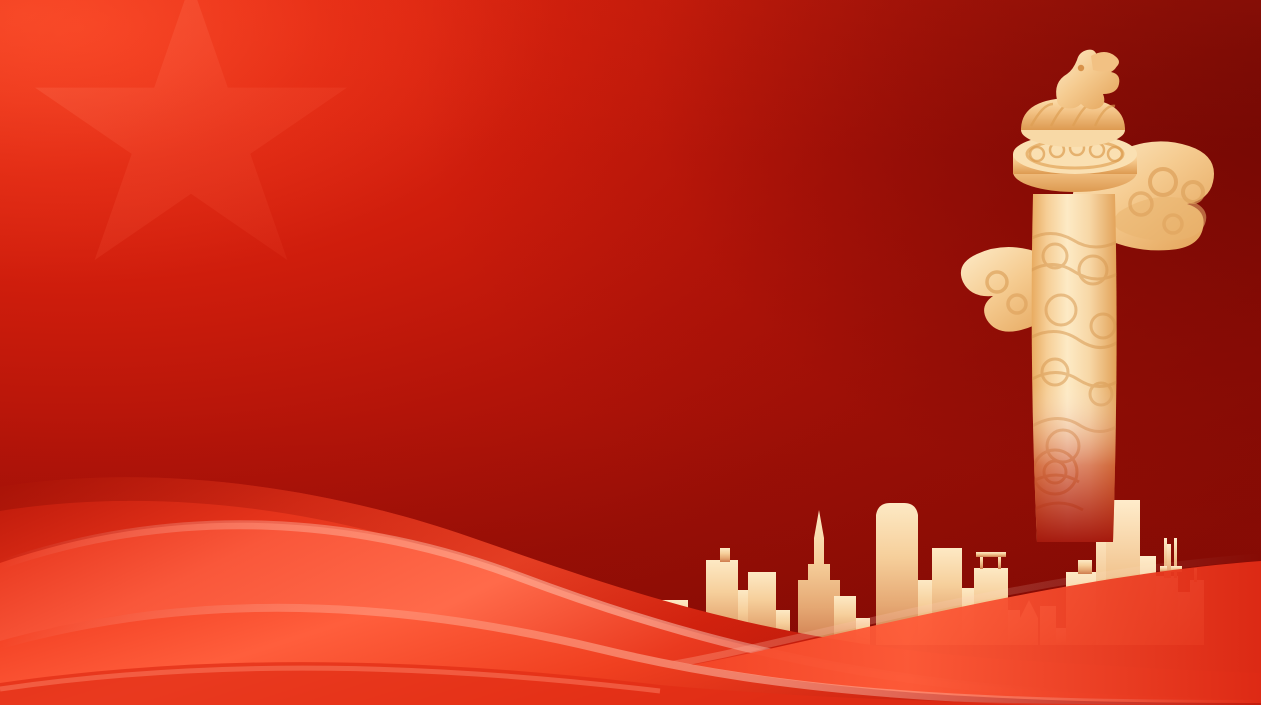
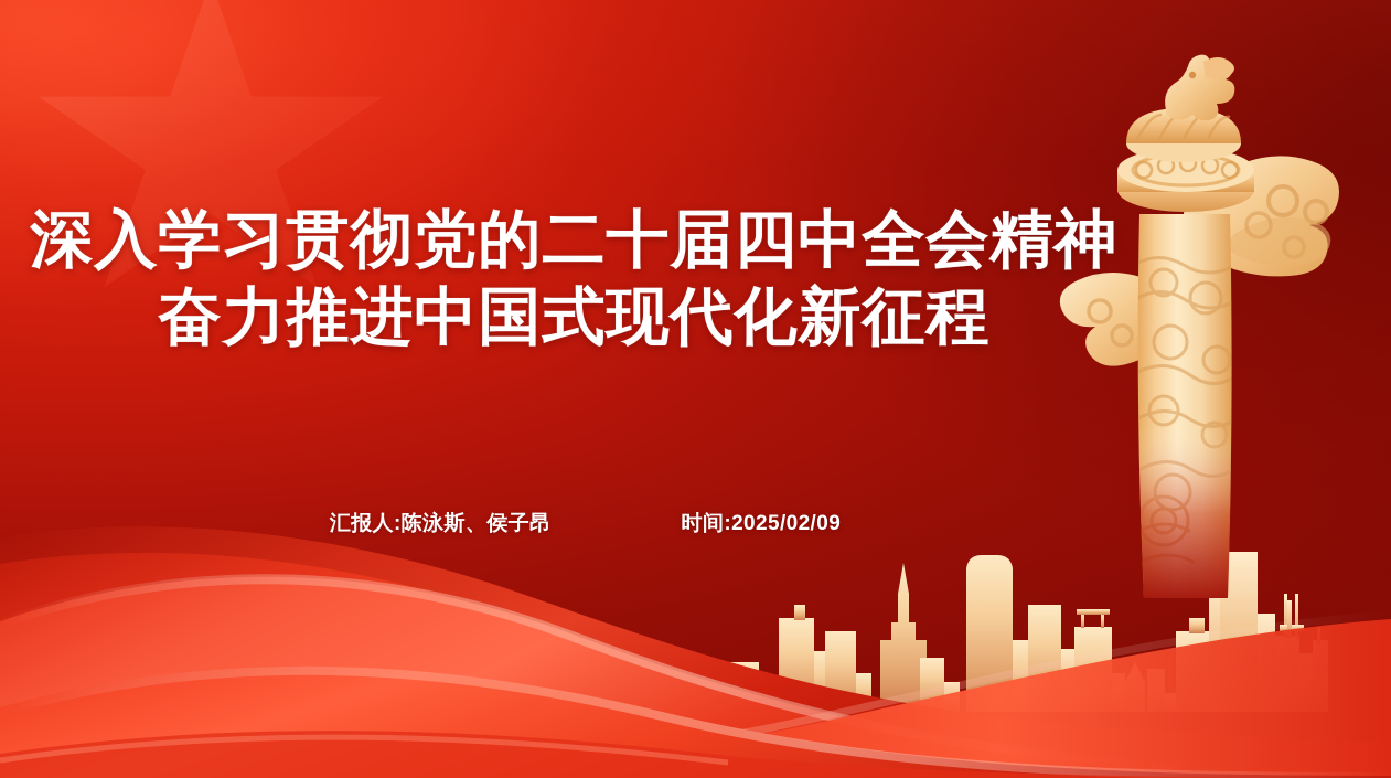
+ 深入学习贯彻党的二十届四中全会精神
+ 奋力推进中国式现代化新征程
+ 汇报人:陈泳斯、侯子昂
+ 时间:2025/02/09
